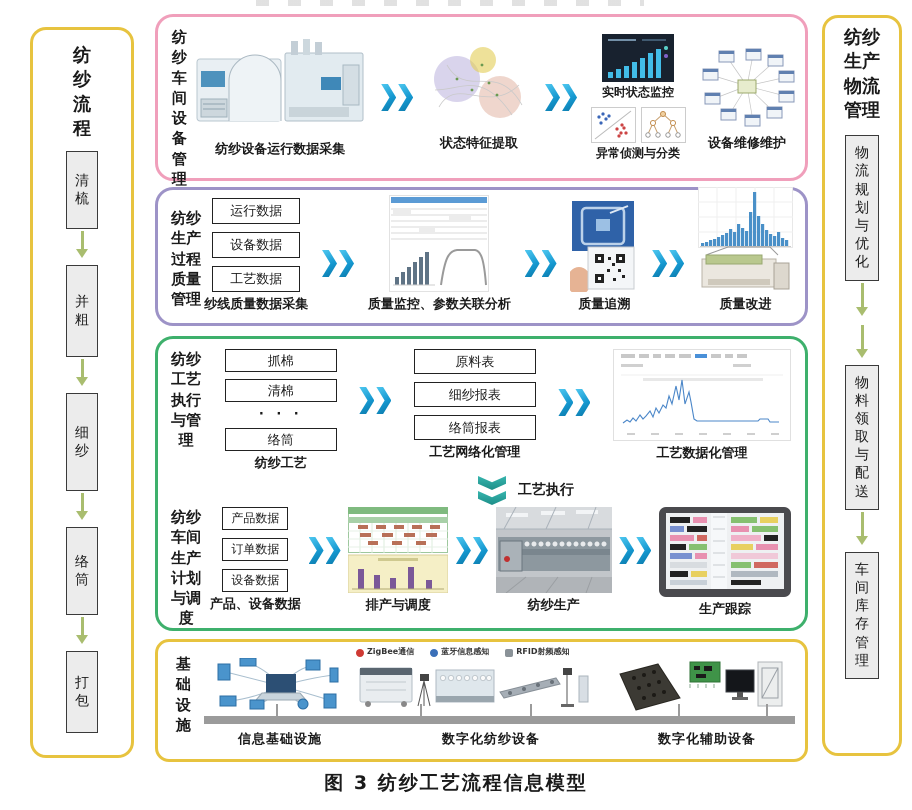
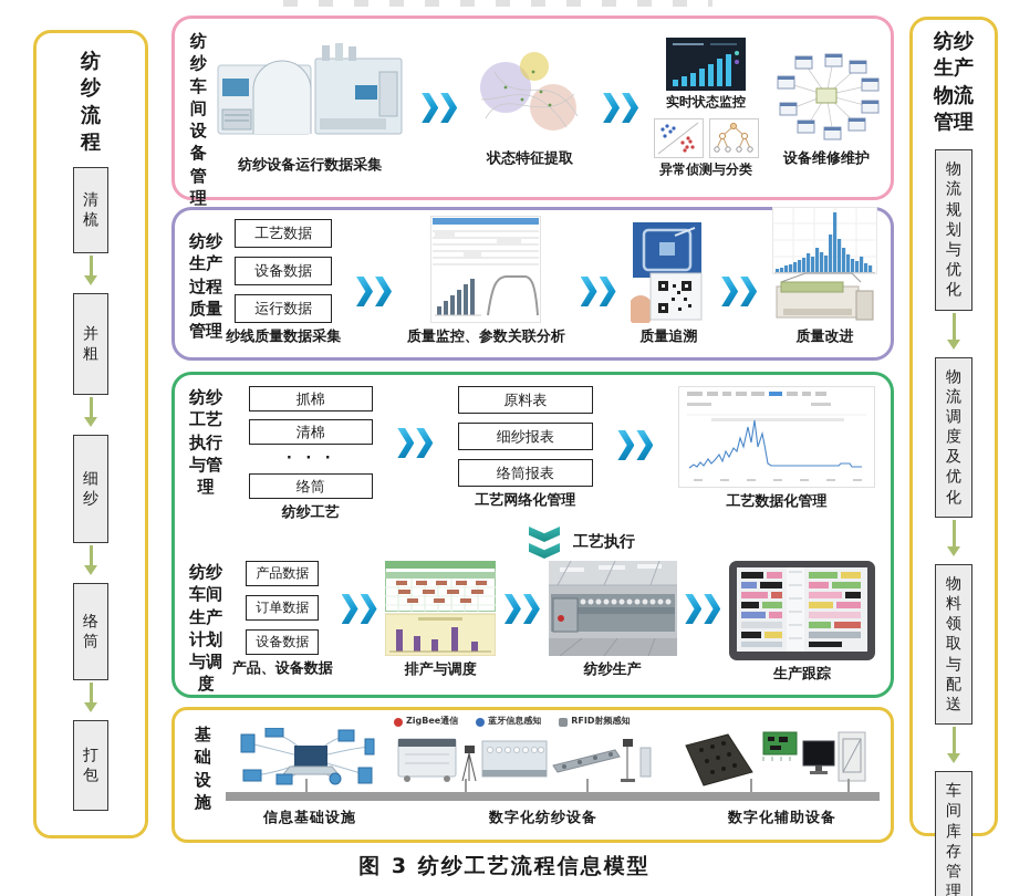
  纺纱流程
  清梳
  并粗
  细纱
  络筒
  打包
  纺纱车间设备管理
  纺纱设备运行数据采集
  状态特征提取
  实时状态监控
  异常侦测与分类
  设备维修维护
  纺纱生产过程质量管理
- 运行数据
+ 工艺数据
  设备数据
- 工艺数据
+ 运行数据
  纱线质量数据采集
  质量监控、参数关联分析
  质量追溯
  质量改进
  纺纱工艺执行与管理
  抓棉
  清棉
  · · ·
  络筒
  纺纱工艺
  原料表
  细纱报表
  络筒报表
  工艺网络化管理
  工艺数据化管理
  工艺执行
  纺纱车间生产计划与调度
  产品数据
  订单数据
  设备数据
  产品、设备数据
  排产与调度
  纺纱生产
  生产跟踪
  基础设施
  ZigBee通信
  蓝牙信息感知
  RFID射频感知
  信息基础设施
  数字化纺纱设备
  数字化辅助设备
  纺纱生产物流管理
  物流规划与优化
+ 物流调度及优化
  物料领取与配送
  车间库存管理
  图 3 纺纱工艺流程信息模型
